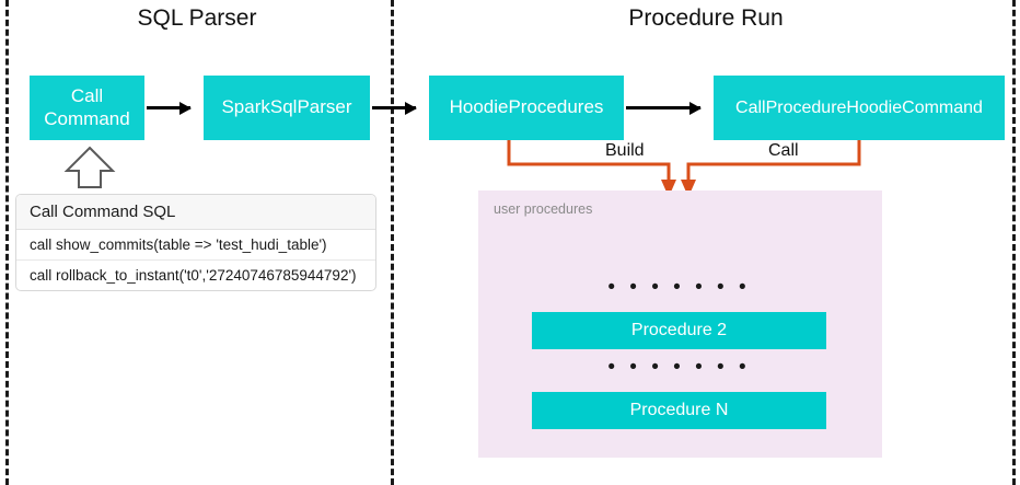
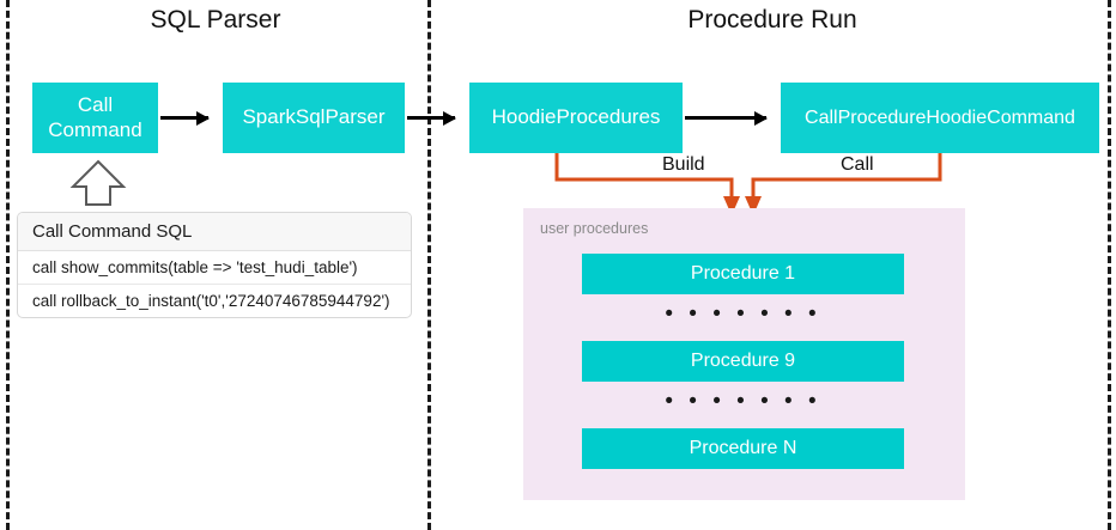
  SQL Parser
  Procedure Run
  Call
  Command
  SparkSqlParser
  HoodieProcedures
  CallProcedureHoodieCommand
  Call Command SQL
  call show_commits(table => 'test_hudi_table')
  call rollback_to_instant('t0','27240746785944792')
  Build
  Call
  user procedures
+ Procedure 1
  • • • • • • •
- Procedure 2
+ Procedure 9
  • • • • • • •
  Procedure N
